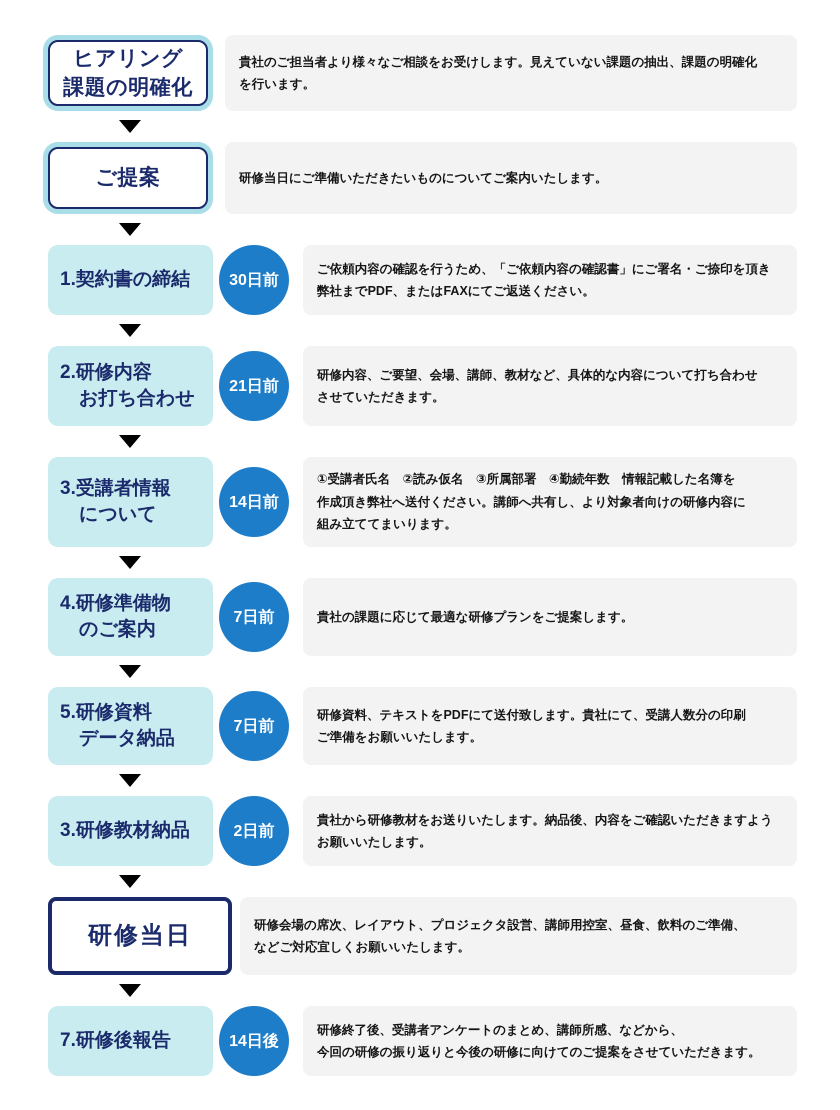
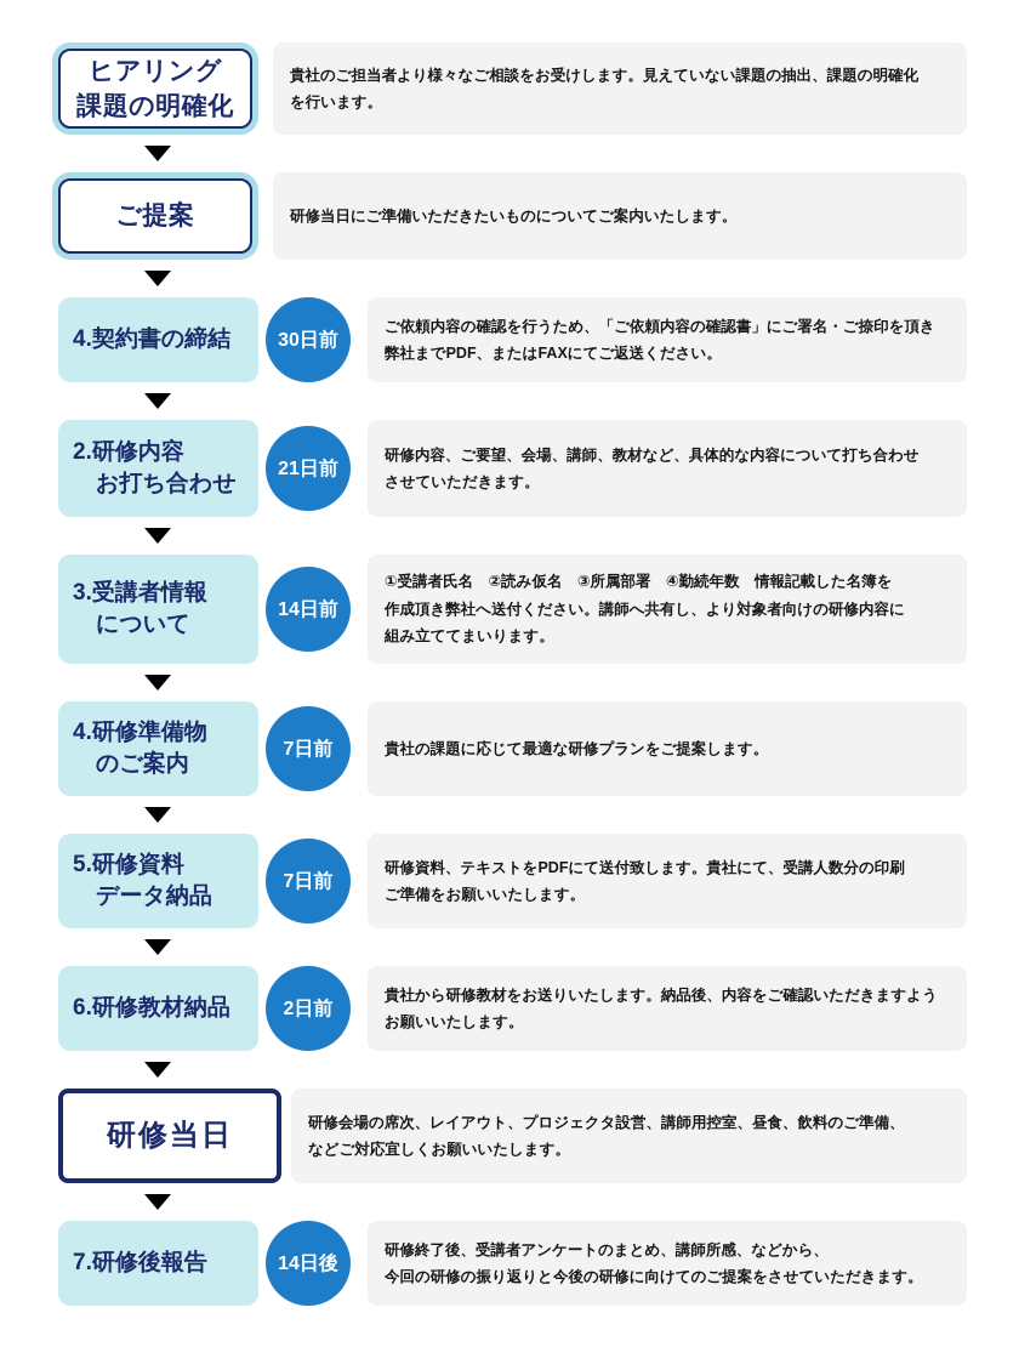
  ヒアリング
  課題の明確化
  貴社のご担当者より様々なご相談をお受けします。見えていない課題の抽出、課題の明確化
  を行います。
  ご提案
  研修当日にご準備いただきたいものについてご案内いたします。
- 1.契約書の締結
+ 4.契約書の締結
  30日前
  ご依頼内容の確認を行うため、「ご依頼内容の確認書」にご署名・ご捺印を頂き
  弊社までPDF、またはFAXにてご返送ください。
  2.研修内容
  お打ち合わせ
  21日前
  研修内容、ご要望、会場、講師、教材など、具体的な内容について打ち合わせ
  させていただきます。
  3.受講者情報
  について
  14日前
  ①受講者氏名 ②読み仮名 ③所属部署 ④勤続年数 情報記載した名簿を
  作成頂き弊社へ送付ください。講師へ共有し、より対象者向けの研修内容に
  組み立ててまいります。
  4.研修準備物
  のご案内
  7日前
  貴社の課題に応じて最適な研修プランをご提案します。
  5.研修資料
  データ納品
  7日前
  研修資料、テキストをPDFにて送付致します。貴社にて、受講人数分の印刷
  ご準備をお願いいたします。
- 3.研修教材納品
+ 6.研修教材納品
  2日前
  貴社から研修教材をお送りいたします。納品後、内容をご確認いただきますよう
  お願いいたします。
  研修当日
  研修会場の席次、レイアウト、プロジェクタ設営、講師用控室、昼食、飲料のご準備、
  などご対応宜しくお願いいたします。
  7.研修後報告
  14日後
  研修終了後、受講者アンケートのまとめ、講師所感、などから、
  今回の研修の振り返りと今後の研修に向けてのご提案をさせていただきます。
